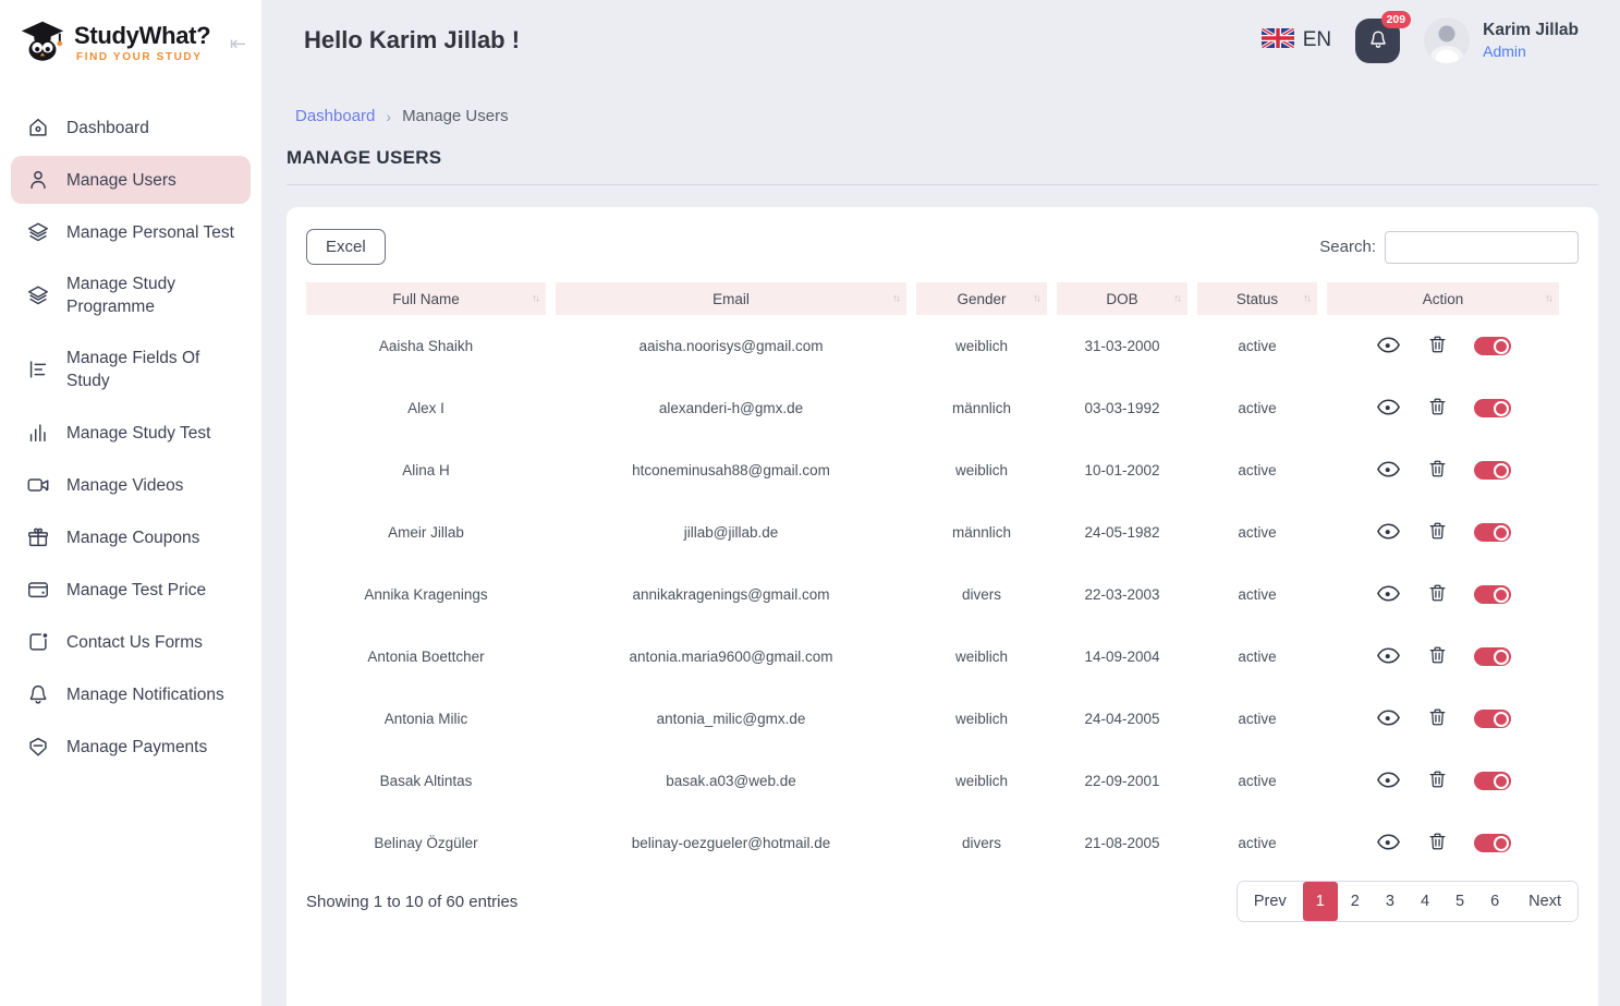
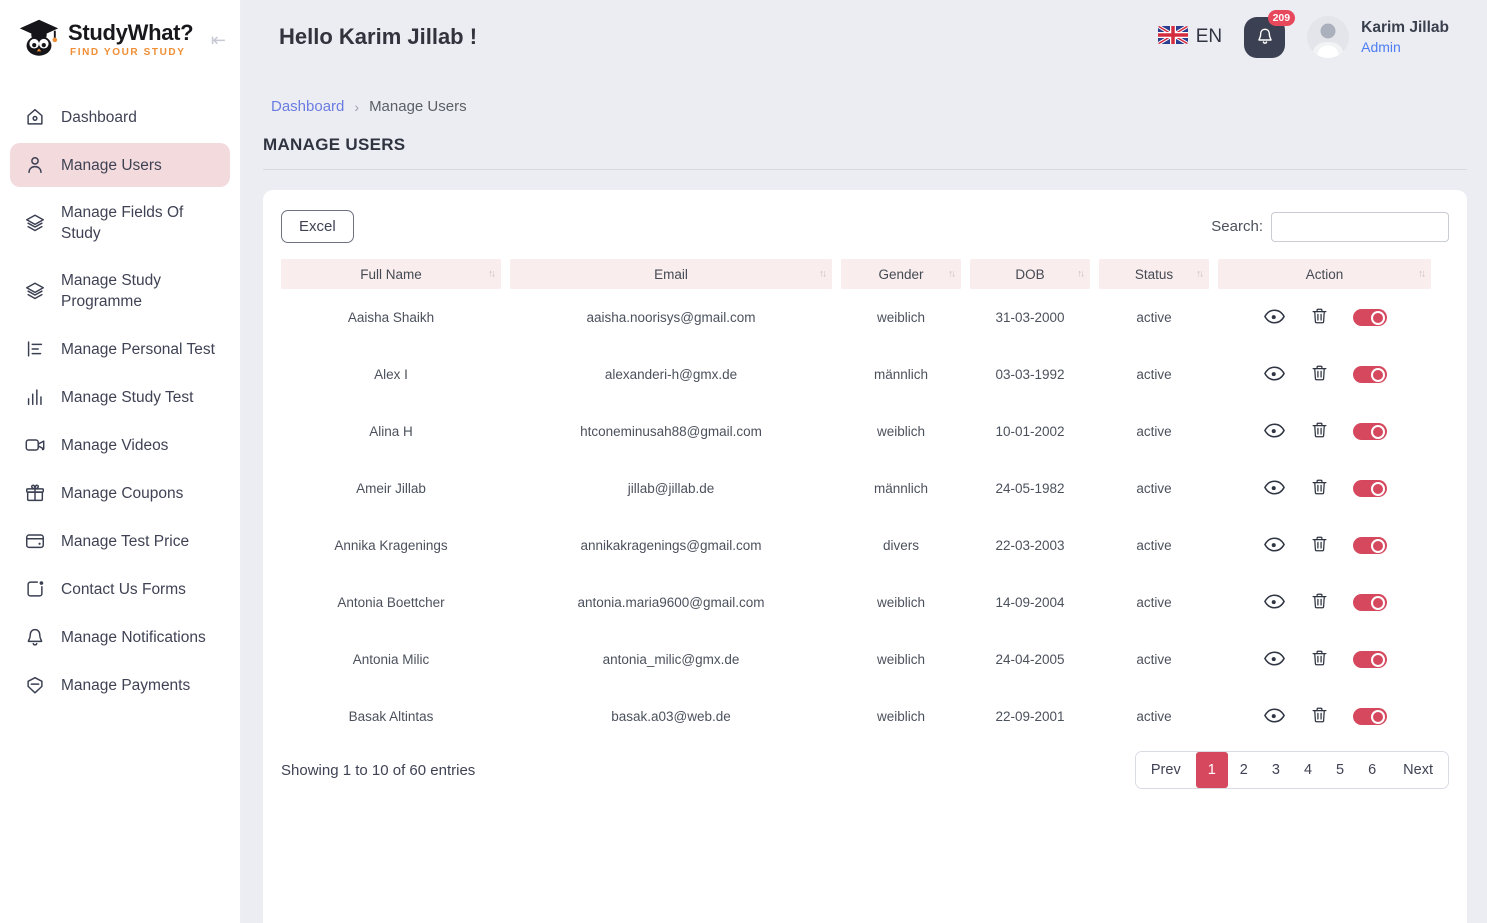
  StudyWhat?
  FIND YOUR STUDY
  ⇤
  Dashboard
  Manage Users
- Manage Personal Test
+ Manage Fields Of Study
  Manage Study Programme
- Manage Fields Of Study
+ Manage Personal Test
  Manage Study Test
  Manage Videos
  Manage Coupons
  Manage Test Price
  Contact Us Forms
  Manage Notifications
  Manage Payments
  Hello Karim Jillab !
  EN
  209
  Karim Jillab
  Admin
  Dashboard
  ›
  Manage Users
  MANAGE USERS
  Excel
  Search:
  Full Name ↑↓	Email ↑↓	Gender ↑↓	DOB ↑↓	Status ↑↓	Action ↑↓
  Aaisha Shaikh	aaisha.noorisys@gmail.com	weiblich	31-03-2000	active
  Alex I	alexanderi-h@gmx.de	männlich	03-03-1992	active
  Alina H	htconeminusah88@gmail.com	weiblich	10-01-2002	active
  Ameir Jillab	jillab@jillab.de	männlich	24-05-1982	active
  Annika Kragenings	annikakragenings@gmail.com	divers	22-03-2003	active
  Antonia Boettcher	antonia.maria9600@gmail.com	weiblich	14-09-2004	active
  Antonia Milic	antonia_milic@gmx.de	weiblich	24-04-2005	active
  Basak Altintas	basak.a03@web.de	weiblich	22-09-2001	active
- Belinay Özgüler	belinay-oezgueler@hotmail.de	divers	21-08-2005	active
  Showing 1 to 10 of 60 entries
  Prev
  1 2 3 4 5 6
  Next
